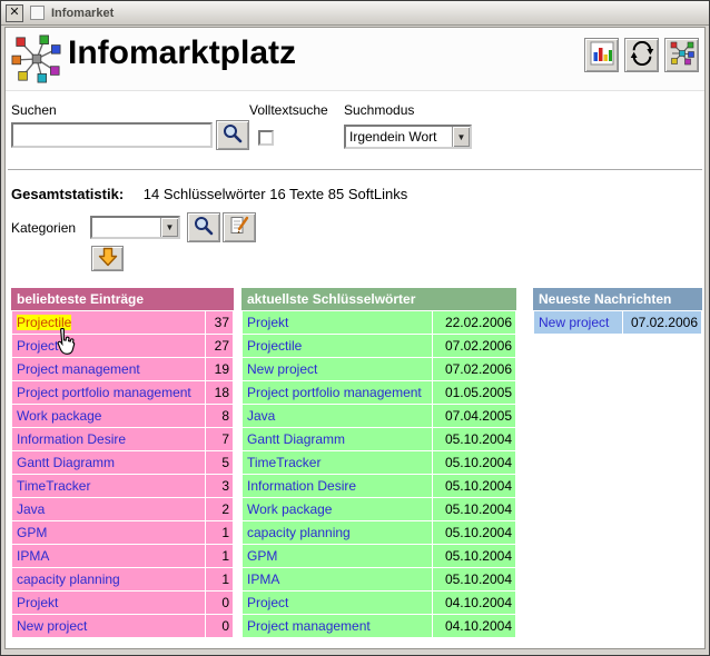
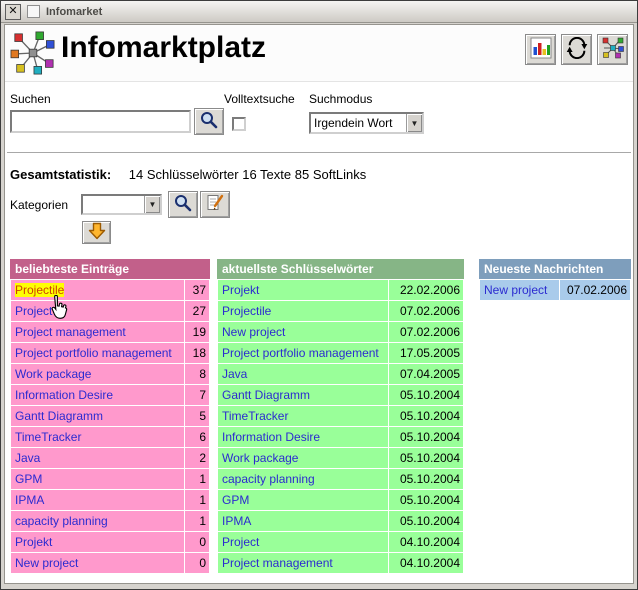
  ✕
  Infomarket
  Infomarktplatz
  Suchen
  Volltextsuche
  Suchmodus
  Irgendein Wort
  ▼
  Gesamtstatistik: 14 Schlüsselwörter 16 Texte 85 SoftLinks
  Kategorien
  ▼
  beliebteste Einträge
  Projectile	37
  Project	27
  Project management	19
  Project portfolio management	18
  Work package	8
  Information Desire	7
  Gantt Diagramm	5
- TimeTracker	3
+ TimeTracker	6
  Java	2
  GPM	1
  IPMA	1
  capacity planning	1
  Projekt	0
  New project	0
  aktuellste Schlüsselwörter
  Projekt	22.02.2006
  Projectile	07.02.2006
  New project	07.02.2006
- Project portfolio management	01.05.2005
+ Project portfolio management	17.05.2005
  Java	07.04.2005
  Gantt Diagramm	05.10.2004
  TimeTracker	05.10.2004
  Information Desire	05.10.2004
  Work package	05.10.2004
  capacity planning	05.10.2004
  GPM	05.10.2004
  IPMA	05.10.2004
  Project	04.10.2004
  Project management	04.10.2004
  Neueste Nachrichten
  New project	07.02.2006
